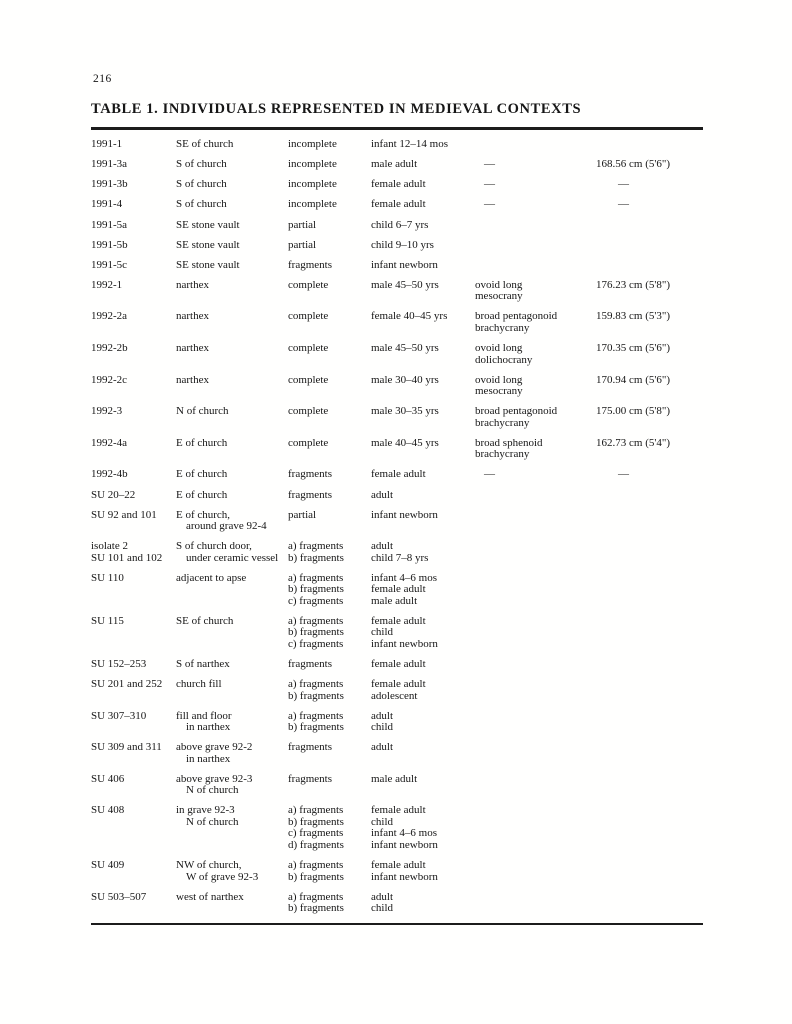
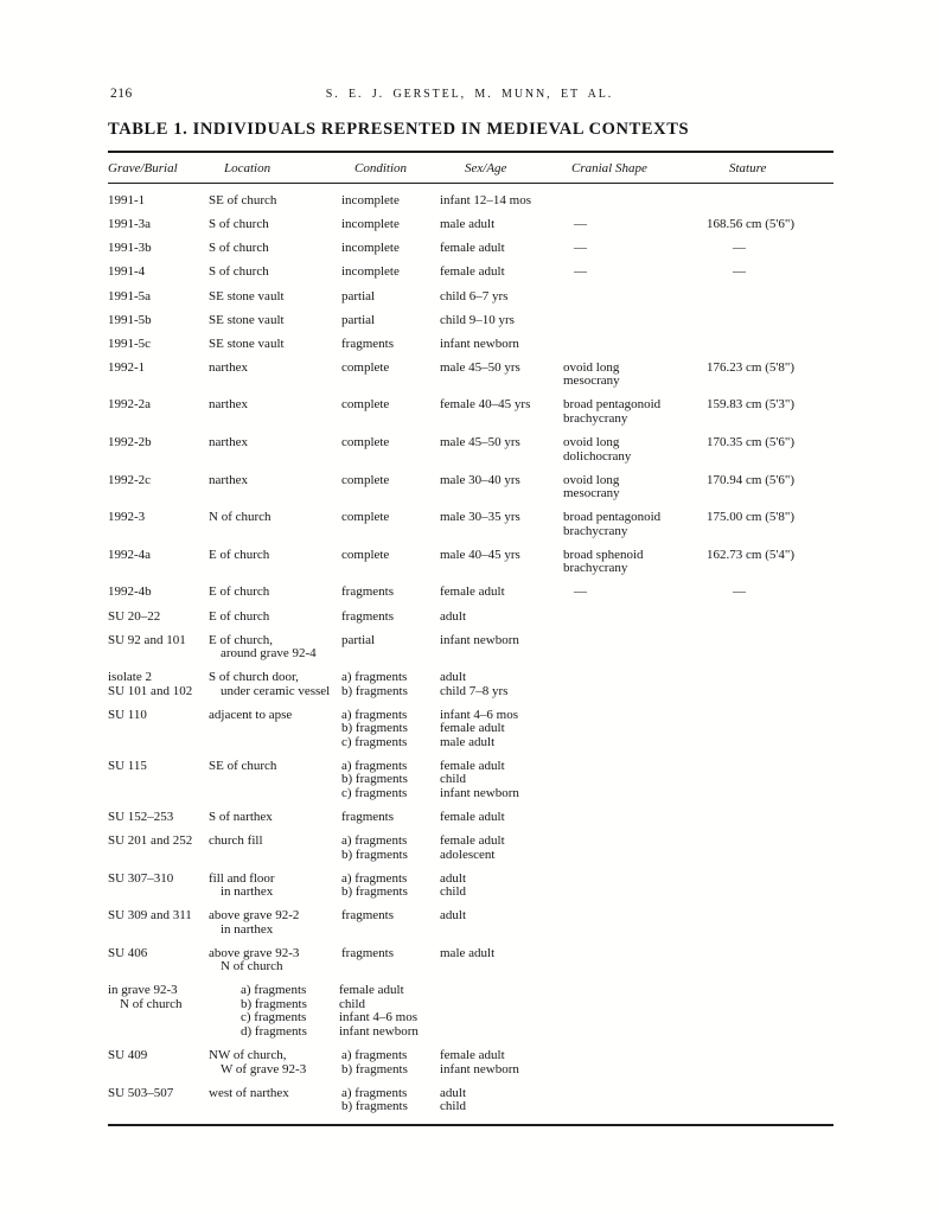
  216
+ S. E. J. GERSTEL, M. MUNN, ET AL.
  TABLE 1. INDIVIDUALS REPRESENTED IN MEDIEVAL CONTEXTS
+ Grave/Burial
+ Location
+ Condition
+ Sex/Age
+ Cranial Shape
+ Stature
  1991-1
  SE of church
  incomplete
  infant 12–14 mos
  1991-3a
  S of church
  incomplete
  male adult
  —
  168.56 cm (5'6")
  1991-3b
  S of church
  incomplete
  female adult
  —
  —
  1991-4
  S of church
  incomplete
  female adult
  —
  —
  1991-5a
  SE stone vault
  partial
  child 6–7 yrs
  1991-5b
  SE stone vault
  partial
  child 9–10 yrs
  1991-5c
  SE stone vault
  fragments
  infant newborn
  1992-1
  narthex
  complete
  male 45–50 yrs
  ovoid long
  mesocrany
  176.23 cm (5'8")
  1992-2a
  narthex
  complete
  female 40–45 yrs
  broad pentagonoid
  brachycrany
  159.83 cm (5'3")
  1992-2b
  narthex
  complete
  male 45–50 yrs
  ovoid long
  dolichocrany
  170.35 cm (5'6")
  1992-2c
  narthex
  complete
  male 30–40 yrs
  ovoid long
  mesocrany
  170.94 cm (5'6")
  1992-3
  N of church
  complete
  male 30–35 yrs
  broad pentagonoid
  brachycrany
  175.00 cm (5'8")
  1992-4a
  E of church
  complete
  male 40–45 yrs
  broad sphenoid
  brachycrany
  162.73 cm (5'4")
  1992-4b
  E of church
  fragments
  female adult
  —
  —
  SU 20–22
  E of church
  fragments
  adult
  SU 92 and 101
  E of church,
  around grave 92-4
  partial
  infant newborn
  isolate 2
  SU 101 and 102
  S of church door,
  under ceramic vessel
  a) fragments
  b) fragments
  adult
  child 7–8 yrs
  SU 110
  adjacent to apse
  a) fragments
  b) fragments
  c) fragments
  infant 4–6 mos
  female adult
  male adult
  SU 115
  SE of church
  a) fragments
  b) fragments
  c) fragments
  female adult
  child
  infant newborn
  SU 152–253
  S of narthex
  fragments
  female adult
  SU 201 and 252
  church fill
  a) fragments
  b) fragments
  female adult
  adolescent
  SU 307–310
  fill and floor
  in narthex
  a) fragments
  b) fragments
  adult
  child
  SU 309 and 311
  above grave 92-2
  in narthex
  fragments
  adult
  SU 406
  above grave 92-3
  N of church
  fragments
  male adult
- SU 408
  in grave 92-3
  N of church
  a) fragments
  b) fragments
  c) fragments
  d) fragments
  female adult
  child
  infant 4–6 mos
  infant newborn
  SU 409
  NW of church,
  W of grave 92-3
  a) fragments
  b) fragments
  female adult
  infant newborn
  SU 503–507
  west of narthex
  a) fragments
  b) fragments
  adult
  child
